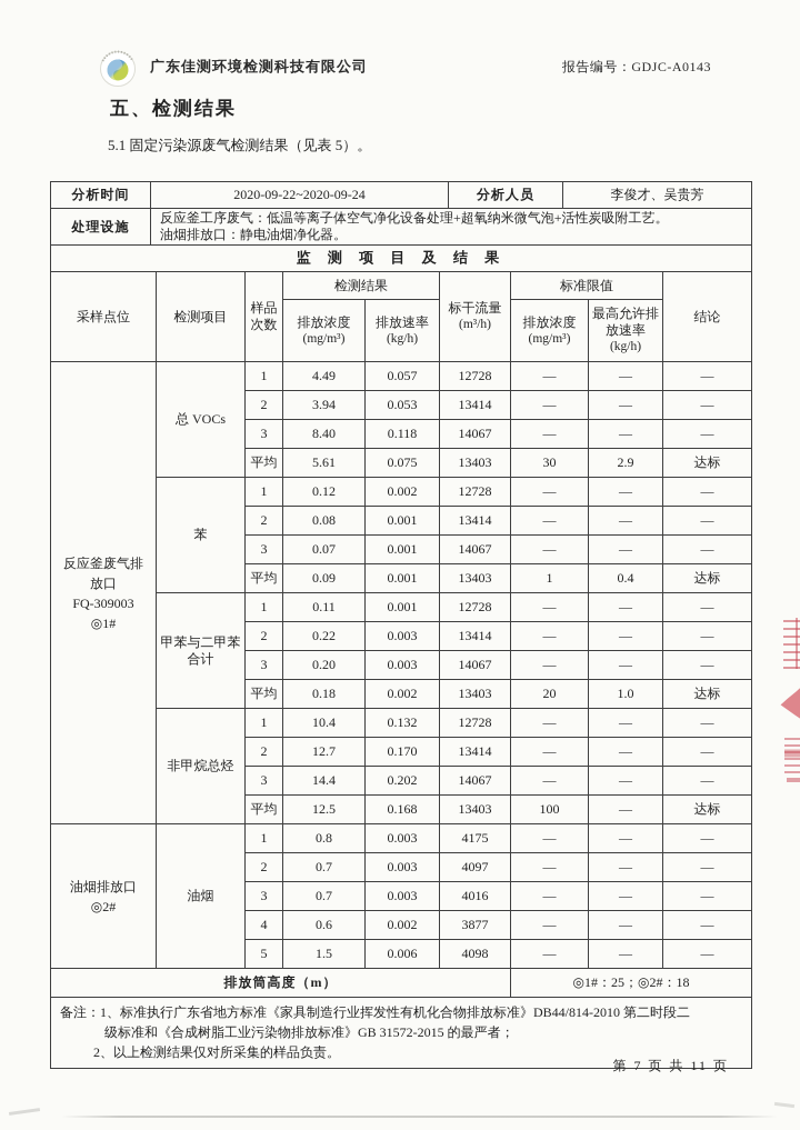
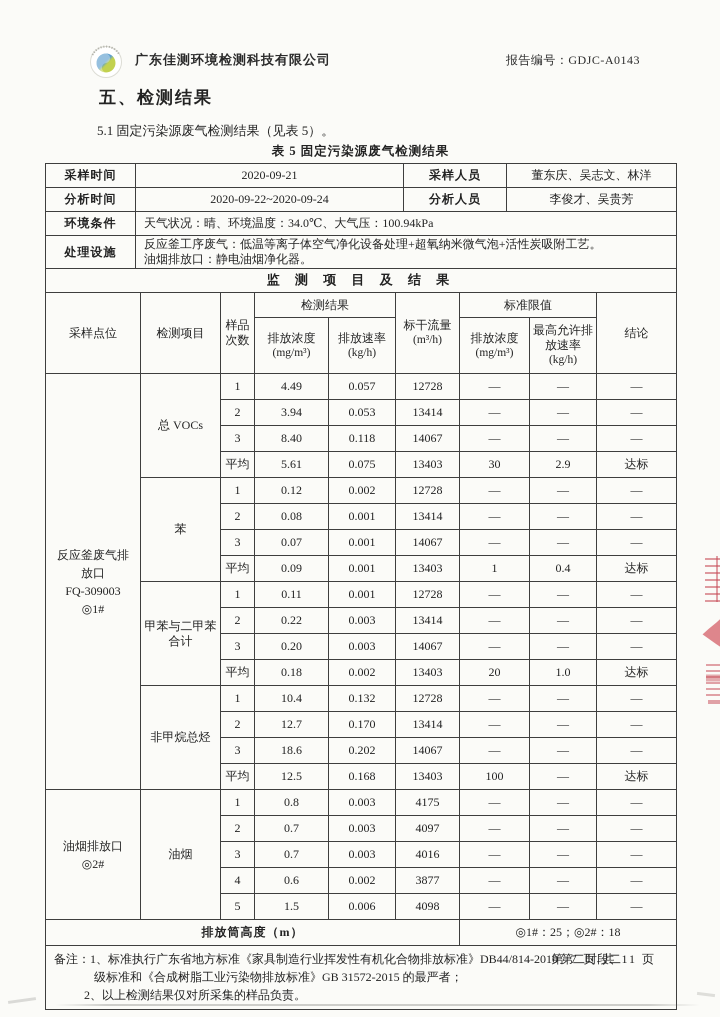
  广东佳测环境检测科技有限公司
  报告编号：GDJC-A0143
  五、检测结果
  5.1 固定污染源废气检测结果（见表 5）。
+ 表 5 固定污染源废气检测结果
+ 采样时间	2020-09-21	采样人员	董东庆、吴志文、林洋
  分析时间	2020-09-22~2020-09-24	分析人员	李俊才、吴贵芳
+ 环境条件	天气状况：晴、环境温度：34.0℃、大气压：100.94kPa
  处理设施	反应釜工序废气：低温等离子体空气净化设备处理+超氧纳米微气泡+活性炭吸附工艺。 油烟排放口：静电油烟净化器。
  监 测 项 目 及 结 果
  采样点位	检测项目	样品次数	检测结果	标干流量 (m³/h)	标准限值	结论
  排放浓度 (mg/m³)	排放速率 (kg/h)	排放浓度 (mg/m³)	最高允许排放速率 (kg/h)
  反应釜废气排放口FQ-309003◎1#	总 VOCs	1	4.49	0.057	12728	—	—	—
  2	3.94	0.053	13414	—	—	—
  3	8.40	0.118	14067	—	—	—
  平均	5.61	0.075	13403	30	2.9	达标
  苯	1	0.12	0.002	12728	—	—	—
  2	0.08	0.001	13414	—	—	—
  3	0.07	0.001	14067	—	—	—
  平均	0.09	0.001	13403	1	0.4	达标
  甲苯与二甲苯合计	1	0.11	0.001	12728	—	—	—
  2	0.22	0.003	13414	—	—	—
  3	0.20	0.003	14067	—	—	—
  平均	0.18	0.002	13403	20	1.0	达标
  非甲烷总烃	1	10.4	0.132	12728	—	—	—
  2	12.7	0.170	13414	—	—	—
- 3	14.4	0.202	14067	—	—	—
+ 3	18.6	0.202	14067	—	—	—
  平均	12.5	0.168	13403	100	—	达标
  油烟排放口◎2#	油烟	1	0.8	0.003	4175	—	—	—
  2	0.7	0.003	4097	—	—	—
  3	0.7	0.003	4016	—	—	—
  4	0.6	0.002	3877	—	—	—
  5	1.5	0.006	4098	—	—	—
  排放筒高度（m）	◎1#：25；◎2#：18
  备注：1、标准执行广东省地方标准《家具制造行业挥发性有机化合物排放标准》DB44/814-2010 第二时段二 级标准和《合成树脂工业污染物排放标准》GB 31572-2015 的最严者； 2、以上检测结果仅对所采集的样品负责。
  第 7 页 共 11 页
